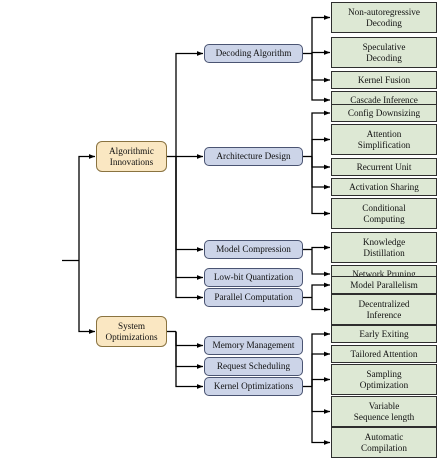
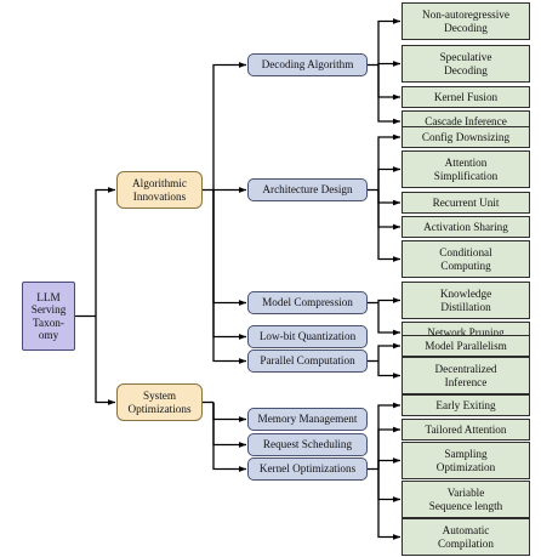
+ LLM
+ Serving
+ Taxon-
+ omy
  Algorithmic
  Innovations
  System
  Optimizations
  Decoding Algorithm
  Architecture Design
  Model Compression
  Low-bit Quantization
  Parallel Computation
  Memory Management
  Request Scheduling
  Kernel Optimizations
  Non-autoregressive
  Decoding
  Speculative
  Decoding
  Kernel Fusion
  Cascade Inference
  Config Downsizing
  Attention
  Simplification
  Recurrent Unit
  Activation Sharing
  Conditional
  Computing
  Knowledge
  Distillation
  Network Pruning
  Model Parallelism
  Decentralized
  Inference
  Early Exiting
  Tailored Attention
  Sampling
  Optimization
  Variable
  Sequence length
  Automatic
  Compilation
